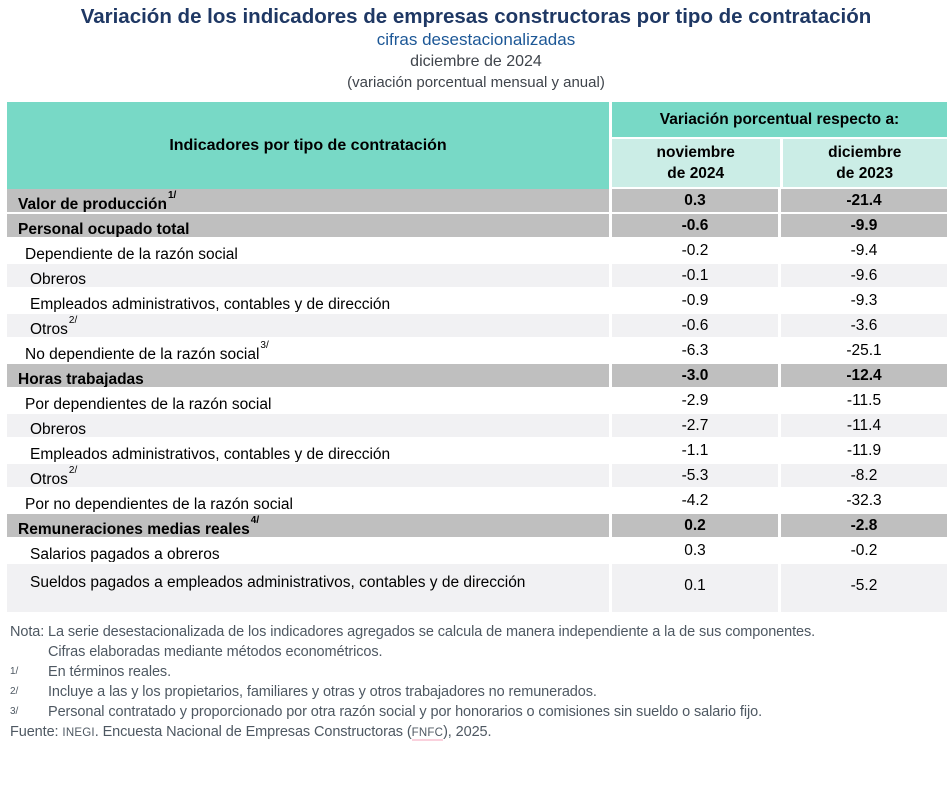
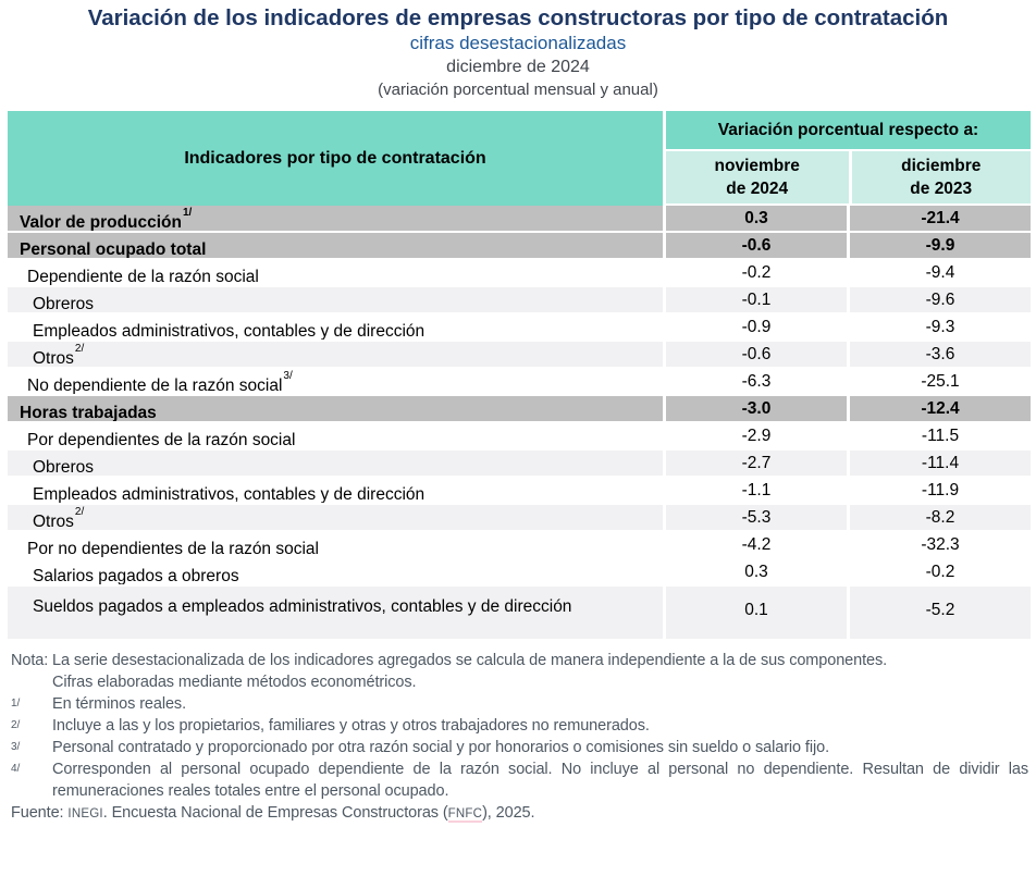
  Variación de los indicadores de empresas constructoras por tipo de contratación
  cifras desestacionalizadas
  diciembre de 2024
  (variación porcentual mensual y anual)
  Indicadores por tipo de contratación
  Variación porcentual respecto a:
  noviembre
  de 2024
  diciembre
  de 2023
  Valor de producción1/
  0.3
  -21.4
  Personal ocupado total
  -0.6
  -9.9
  Dependiente de la razón social
  -0.2
  -9.4
  Obreros
  -0.1
  -9.6
  Empleados administrativos, contables y de dirección
  -0.9
  -9.3
  Otros2/
  -0.6
  -3.6
  No dependiente de la razón social3/
  -6.3
  -25.1
  Horas trabajadas
  -3.0
  -12.4
  Por dependientes de la razón social
  -2.9
  -11.5
  Obreros
  -2.7
  -11.4
  Empleados administrativos, contables y de dirección
  -1.1
  -11.9
  Otros2/
  -5.3
  -8.2
  Por no dependientes de la razón social
  -4.2
  -32.3
- Remuneraciones medias reales4/
- 0.2
- -2.8
  Salarios pagados a obreros
  0.3
  -0.2
  Sueldos pagados a empleados administrativos, contables y de dirección
  0.1
  -5.2
  Nota:
  La serie desestacionalizada de los indicadores agregados se calcula de manera independiente a la de sus componentes.
  Cifras elaboradas mediante métodos econométricos.
  1/
  En términos reales.
  2/
  Incluye a las y los propietarios, familiares y otras y otros trabajadores no remunerados.
  3/
  Personal contratado y proporcionado por otra razón social y por honorarios o comisiones sin sueldo o salario fijo.
+ 4/
+ Corresponden al personal ocupado dependiente de la razón social. No incluye al personal no dependiente. Resultan de dividir las remuneraciones reales totales entre el personal ocupado.
  Fuente: INEGI. Encuesta Nacional de Empresas Constructoras (FNFC), 2025.
